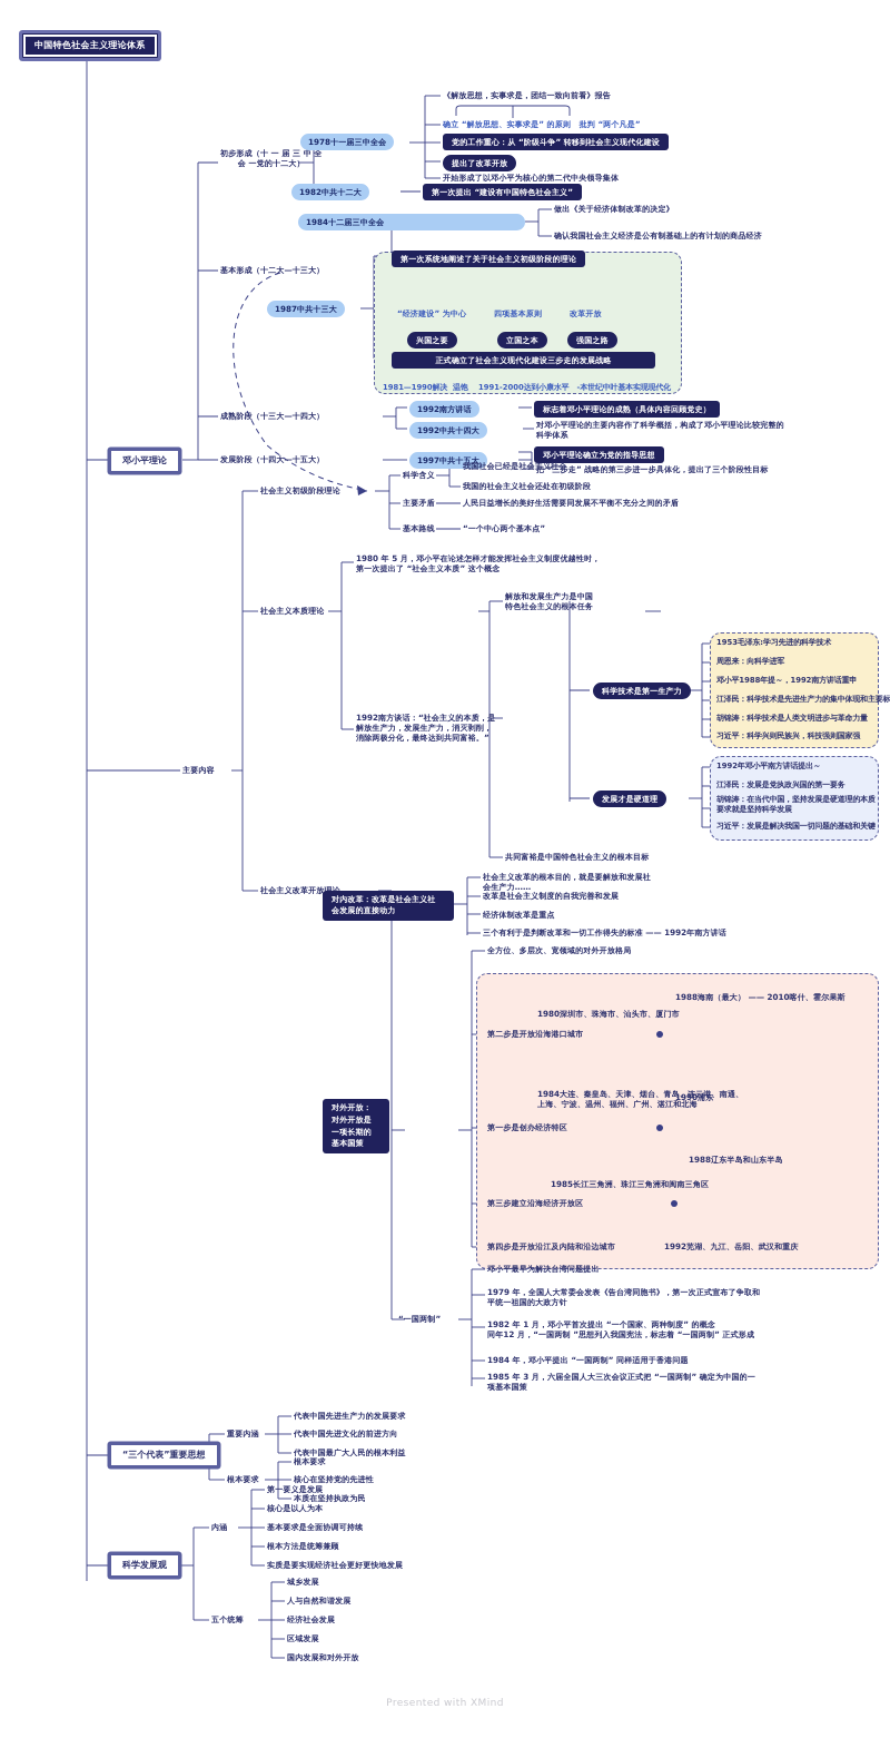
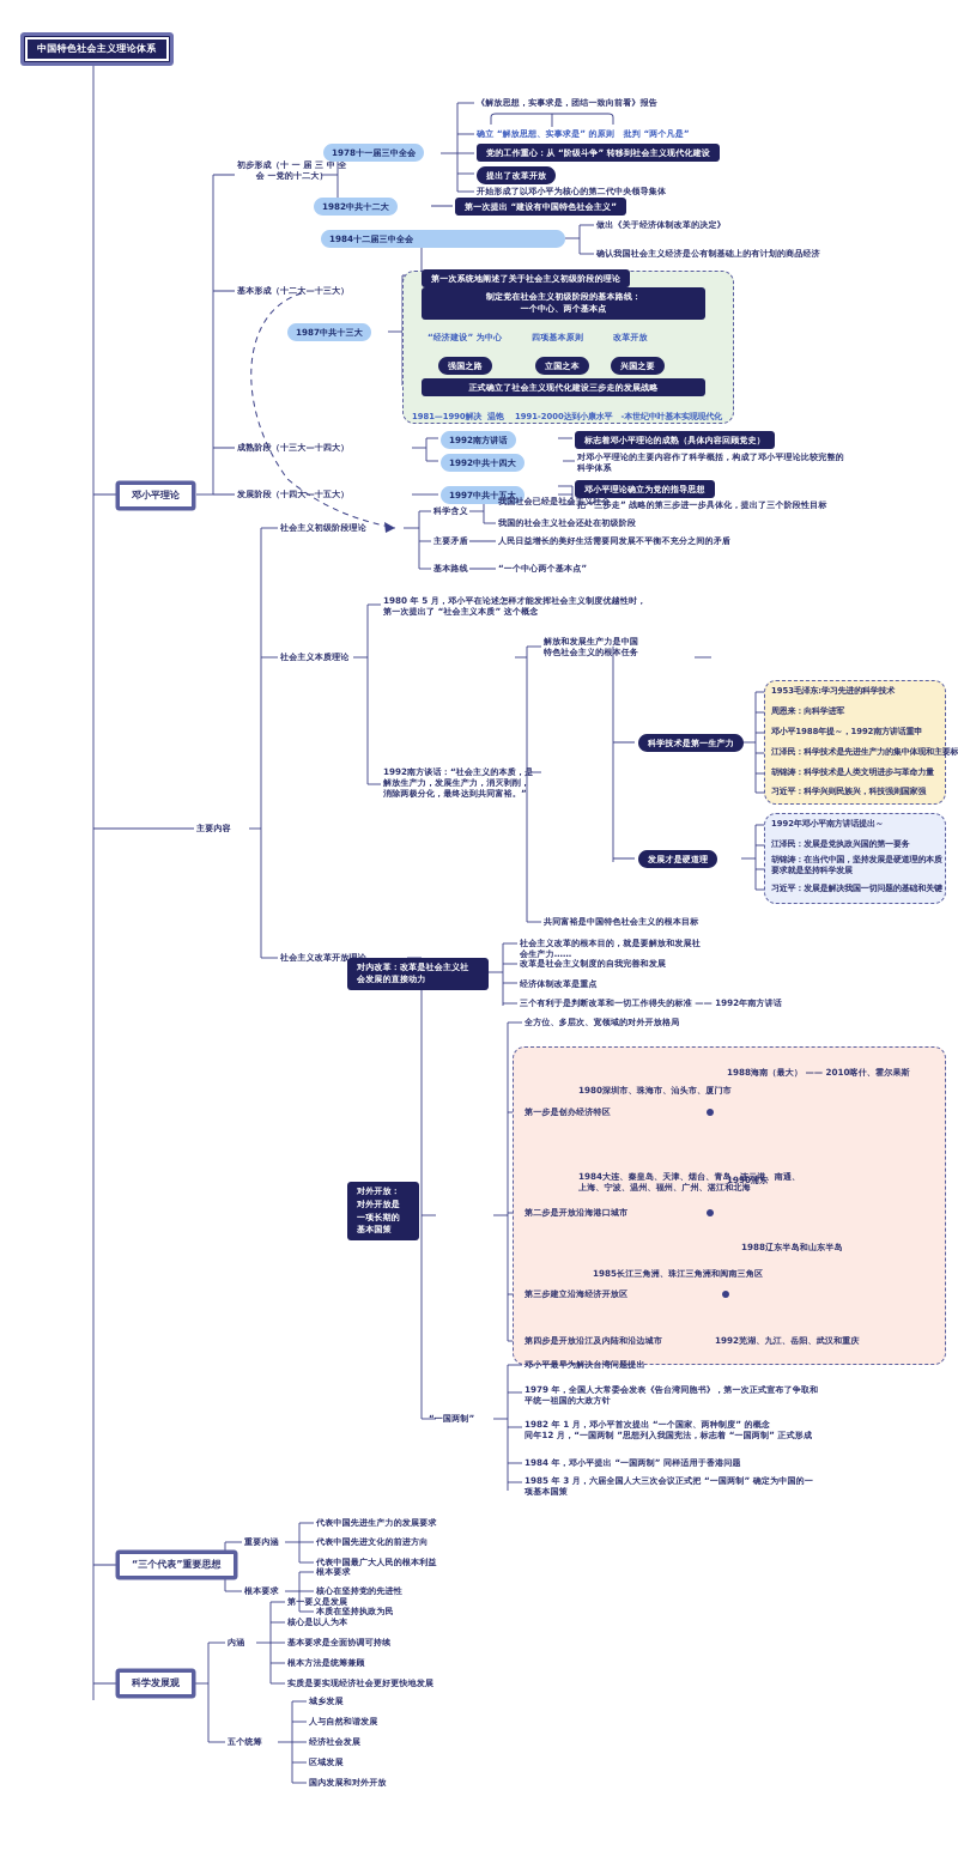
  中国特色社会主义理论体系
  邓小平理论
  “三个代表”重要思想
  科学发展观
  初步形成（十 一 届 三 中 全
  会 一党的十二大）
  基本形成（十二大—十三大）
  成熟阶段（十三大—十四大）
  发展阶段（十四大—十五大）
  1978十一届三中全会
  《解放思想，实事求是，团结一致向前看》报告
  确立 “解放思想、实事求是” 的原则 批判 “两个凡是”
  党的工作重心：从 “阶级斗争” 转移到社会主义现代化建设
  提出了改革开放
  开始形成了以邓小平为核心的第二代中央领导集体
  1982中共十二大
  第一次提出 “建设有中国特色社会主义”
  1984十二届三中全会
  做出《关于经济体制改革的决定》
  确认我国社会主义经济是公有制基础上的有计划的商品经济
  1987中共十三大
  第一次系统地阐述了关于社会主义初级阶段的理论
+ 制定党在社会主义初级阶段的基本路线：
+ 一个中心、两个基本点
  “经济建设” 为中心
  四项基本原则
  改革开放
- 兴国之要
+ 强国之路
  立国之本
- 强国之路
+ 兴国之要
  正式确立了社会主义现代化建设三步走的发展战略
  1981—1990解决 温饱 1991-2000达到小康水平 -本世纪中叶基本实现现代化
  1992南方讲话
  标志着邓小平理论的成熟（具体内容回顾党史）
  1992中共十四大
  对邓小平理论的主要内容作了科学概括，构成了邓小平理论比较完整的
  科学体系
  1997中共十五大
  邓小平理论确立为党的指导思想
  把 “三步走” 战略的第三步进一步具体化，提出了三个阶段性目标
  主要内容
  社会主义初级阶段理论
  科学含义
  我国社会已经是社会主义社会
  我国的社会主义社会还处在初级阶段
  主要矛盾
  人民日益增长的美好生活需要同发展不平衡不充分之间的矛盾
  基本路线
  “一个中心两个基本点”
  社会主义本质理论
  1980 年 5 月，邓小平在论述怎样才能发挥社会主义制度优越性时，
  第一次提出了 “社会主义本质” 这个概念
  1992南方谈话：“社会主义的本质，是
  解放生产力，发展生产力，消灭剥削，
  消除两极分化，最终达到共同富裕。”
  解放和发展生产力是中国
  特色社会主义的根本任务
  科学技术是第一生产力
  发展才是硬道理
  共同富裕是中国特色社会主义的根本目标
  1953毛泽东:学习先进的科学技术
  周恩来：向科学进军
  邓小平1988年提～，1992南方讲话重申
  江泽民：科学技术是先进生产力的集中体现和主要标
  胡锦涛：科学技术是人类文明进步与革命力量
  习近平：科学兴则民族兴，科技强则国家强
  1992年邓小平南方讲话提出～
  江泽民：发展是党执政兴国的第一要务
  胡锦涛：在当代中国，坚持发展是硬道理的本质
  要求就是坚持科学发展
  习近平：发展是解决我国一切问题的基础和关键
  社会主义改革开放
  对内改革：改革是社会主义社
  会发展的直接动力
  社会主义改革的根本目的，就是要解放和发展社
  会生产力……
  改革是社会主义制度的自我完善和发展
  经济体制改革是重点
  三个有利于是判断改革和一切工作得失的标准 —— 1992年南方讲话
  对外开放：
  对外开放是
  一项长期的
  基本国策
  全方位、多层次、宽领域的对外开放格局
- 第二步是开放沿海港口城市
+ 第一步是创办经济特区
  1980深圳市、珠海市、汕头市、厦门市
  1988海南（最大） —— 2010喀什、霍尔果斯
- 第一步是创办经济特区
+ 第二步是开放沿海港口城市
  1984大连、秦皇岛、天津、烟台、青岛、连云港、南通、
  上海、宁波、温州、福州、广州、湛江和北海
  1990浦东
  第三步建立沿海经济开放区
  1985长江三角洲、珠江三角洲和闽南三角区
  1988辽东半岛和山东半岛
  第四步是开放沿江及内陆和沿边城市
  1992芜湖、九江、岳阳、武汉和重庆
  “一国两制”
  邓小平最早为解决台湾问题提出
  1979 年，全国人大常委会发表《告台湾同胞书》，第一次正式宣布了争取和
  平统一祖国的大政方针
  1982 年 1 月，邓小平首次提出 “一个国家、两种制度” 的概念
  同年12 月，“一国两制 ”思想列入我国宪法，标志着 “一国两制” 正式形成
  1984 年，邓小平提出 “一国两制” 同样适用于香港问题
  1985 年 3 月，六届全国人大三次会议正式把 “一国两制” 确定为中国的一
  项基本国策
  重要内涵
  代表中国先进生产力的发展要求
  代表中国先进文化的前进方向
  代表中国最广大人民的根本利益
  根本要求
  根本要求
  核心在坚持党的先进性
  本质在坚持执政为民
  内涵
  第一要义是发展
  核心是以人为本
  基本要求是全面协调可持续
  根本方法是统筹兼顾
  实质是要实现经济社会更好更快地发展
  五个统筹
  城乡发展
  人与自然和谐发展
  经济社会发展
  区域发展
  国内发展和对外开放
- Presented with XMind
